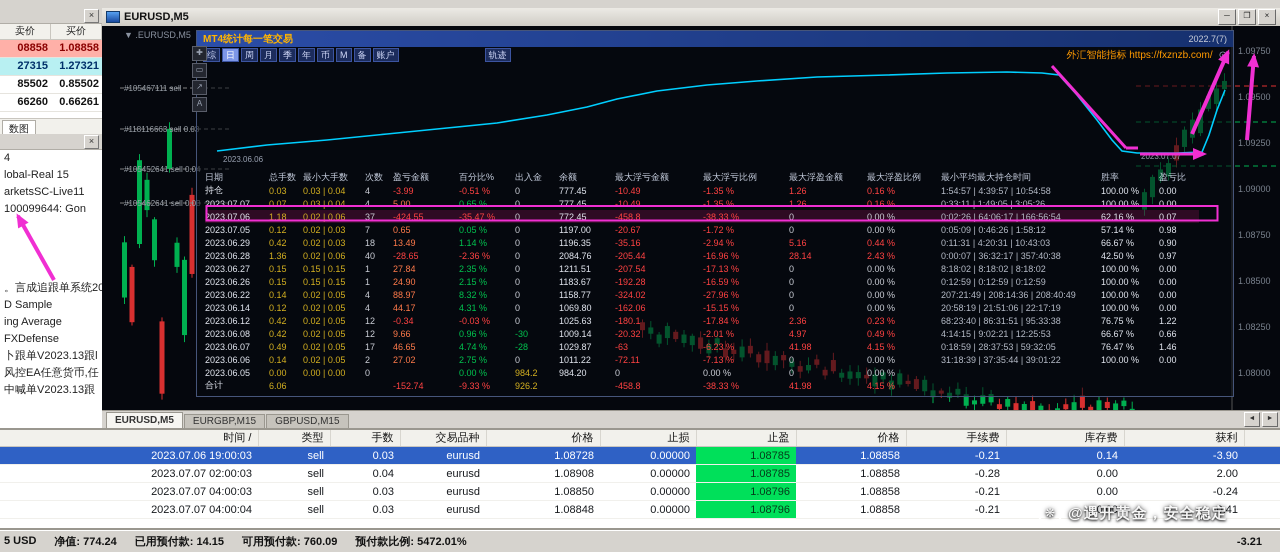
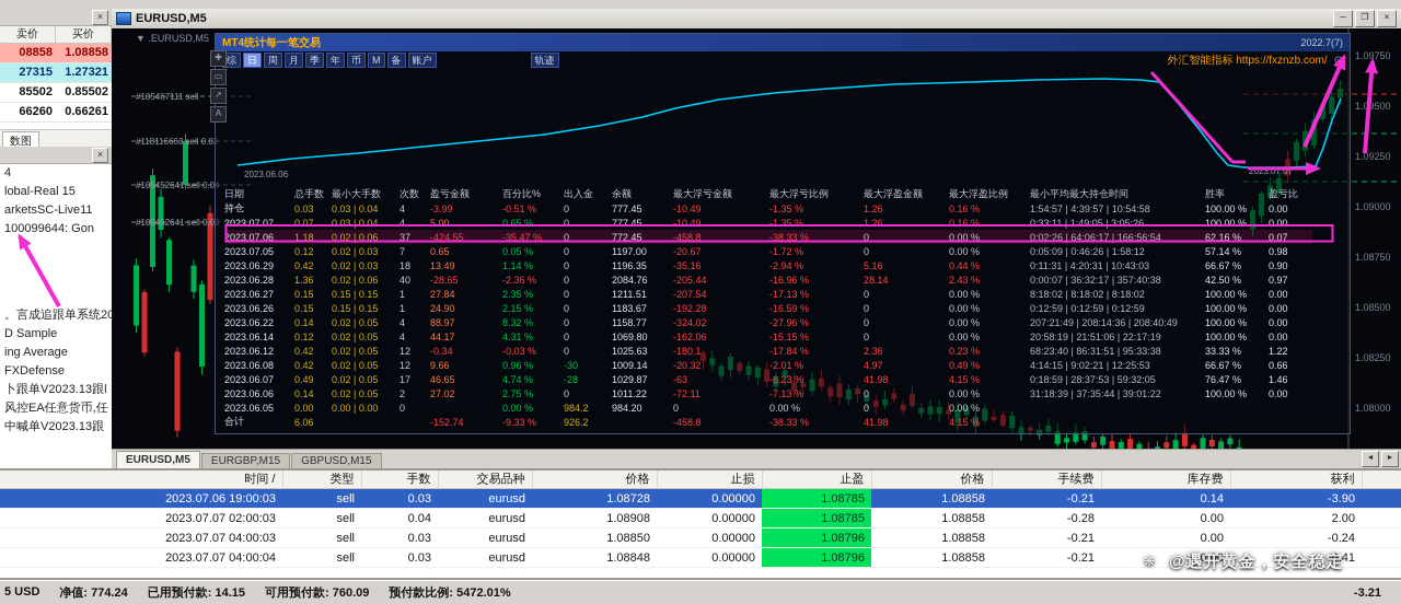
  ×
  卖价
  买价
  08858
  1.08858
  27315
  1.27321
  85502
  0.85502
  66260
  0.66261
  数图
  ×
  4
  lobal-Real 15
  arketsSC-Live11
  100099644: Gon
  。言成追跟单系统2
  D Sample
  ing Average
  FXDefense
  卜跟单V2023.13跟l
  风控EA任意货币,任
  中喊单V2023.13跟
  EURUSD,M5
  ─
  ❐
  ×
  ▼ .EURUSD,M5
  ✚
  ▭
  ↗
  A
  MT4统计每一笔交易
  2022.7(7)
  综
  日
  周
  月
  季
  年
  币
  M
  备
  账户
  轨迹
  外汇智能指标 https://fxznzb.com/
  ⊙
  2023.06.06
  2023.07.07
  日期	总手数	最小大手数	次数	盈亏金额	百分比%	出入金	余额	最大浮亏金额	最大浮亏比例	最大浮盈金额	最大浮盈比例	最小平均最大持仓时间	胜率	盈亏比
  持仓	0.03	0.03 | 0.04	4	-3.99	-0.51 %	0	777.45	-10.49	-1.35 %	1.26	0.16 %	1:54:57 | 4:39:57 | 10:54:58	100.00 %	0.00
  2023.07.07	0.07	0.03 | 0.04	4	5.00	0.65 %	0	777.45	-10.49	-1.35 %	1.26	0.16 %	0:33:11 | 1:49:05 | 3:05:26	100.00 %	0.00
  2023.07.06	1.18	0.02 | 0.06	37	-424.55	-35.47 %	0	772.45	-458.8	-38.33 %	0	0.00 %	0:02:26 | 64:06:17 | 166:56:54	62.16 %	0.07
  2023.07.05	0.12	0.02 | 0.03	7	0.65	0.05 %	0	1197.00	-20.67	-1.72 %	0	0.00 %	0:05:09 | 0:46:26 | 1:58:12	57.14 %	0.98
  2023.06.29	0.42	0.02 | 0.03	18	13.49	1.14 %	0	1196.35	-35.16	-2.94 %	5.16	0.44 %	0:11:31 | 4:20:31 | 10:43:03	66.67 %	0.90
  2023.06.28	1.36	0.02 | 0.06	40	-28.65	-2.36 %	0	2084.76	-205.44	-16.96 %	28.14	2.43 %	0:00:07 | 36:32:17 | 357:40:38	42.50 %	0.97
  2023.06.27	0.15	0.15 | 0.15	1	27.84	2.35 %	0	1211.51	-207.54	-17.13 %	0	0.00 %	8:18:02 | 8:18:02 | 8:18:02	100.00 %	0.00
  2023.06.26	0.15	0.15 | 0.15	1	24.90	2.15 %	0	1183.67	-192.28	-16.59 %	0	0.00 %	0:12:59 | 0:12:59 | 0:12:59	100.00 %	0.00
  2023.06.22	0.14	0.02 | 0.05	4	88.97	8.32 %	0	1158.77	-324.02	-27.96 %	0	0.00 %	207:21:49 | 208:14:36 | 208:40:49	100.00 %	0.00
  2023.06.14	0.12	0.02 | 0.05	4	44.17	4.31 %	0	1069.80	-162.06	-15.15 %	0	0.00 %	20:58:19 | 21:51:06 | 22:17:19	100.00 %	0.00
- 2023.06.12	0.42	0.02 | 0.05	12	-0.34	-0.03 %	0	1025.63	-180.1	-17.84 %	2.36	0.23 %	68:23:40 | 86:31:51 | 95:33:38	76.75 %	1.22
+ 2023.06.12	0.42	0.02 | 0.05	12	-0.34	-0.03 %	0	1025.63	-180.1	-17.84 %	2.36	0.23 %	68:23:40 | 86:31:51 | 95:33:38	33.33 %	1.22
  2023.06.08	0.42	0.02 | 0.05	12	9.66	0.96 %	-30	1009.14	-20.32	-2.01 %	4.97	0.49 %	4:14:15 | 9:02:21 | 12:25:53	66.67 %	0.66
  2023.06.07	0.49	0.02 | 0.05	17	46.65	4.74 %	-28	1029.87	-63	-6.23 %	41.98	4.15 %	0:18:59 | 28:37:53 | 59:32:05	76.47 %	1.46
  2023.06.06	0.14	0.02 | 0.05	2	27.02	2.75 %	0	1011.22	-72.11	-7.13 %	0	0.00 %	31:18:39 | 37:35:44 | 39:01:22	100.00 %	0.00
  2023.06.05	0.00	0.00 | 0.00	0		0.00 %	984.2	984.20	0	0.00 %	0	0.00 %
  合计	6.06			-152.74	-9.33 %	926.2		-458.8	-38.33 %	41.98	4.15 %
  #105467111 sell
  #118116663 sell 0.03
  #105452641 sell 0.04
  #105462641 sell 0.03
  1.09750
  1.09500
  1.09250
  1.09000
  1.08750
  1.08500
  1.08250
  1.08000
  EURUSD,M5
  EURGBP,M15
  GBPUSD,M15
  时间 /	类型	手数	交易品种	价格	止损	止盈	价格	手续费	库存费	获利
  2023.07.06 19:00:03	sell	0.03	eurusd	1.08728	0.00000	1.08785	1.08858	-0.21	0.14	-3.90
  2023.07.07 02:00:03	sell	0.04	eurusd	1.08908	0.00000	1.08785	1.08858	-0.28	0.00	2.00
  2023.07.07 04:00:03	sell	0.03	eurusd	1.08850	0.00000	1.08796	1.08858	-0.21	0.00	-0.24
  2023.07.07 04:00:04	sell	0.03	eurusd	1.08848	0.00000	1.08796	1.08858	-0.21	0.00	-0.41
  5 USD
  净值: 774.24
  已用预付款: 14.15
  可用预付款: 760.09
  预付款比例: 5472.01%
  -3.21
  ❋
  @遇开黄金，安全稳定
